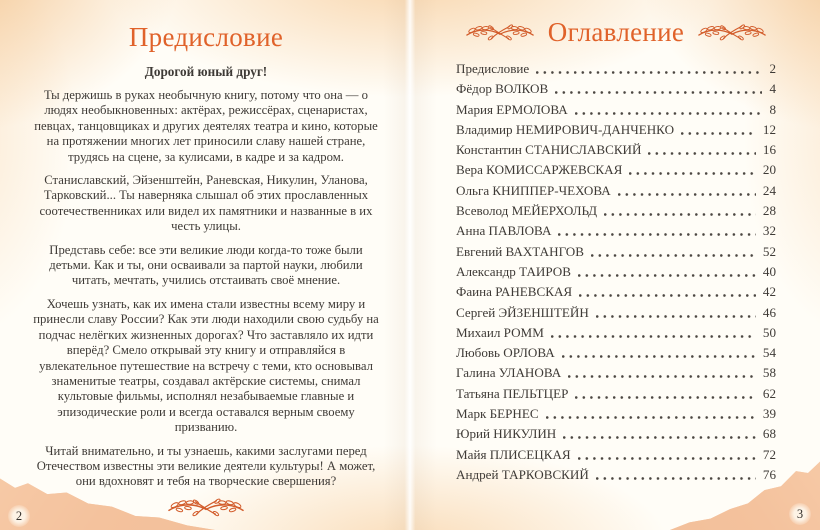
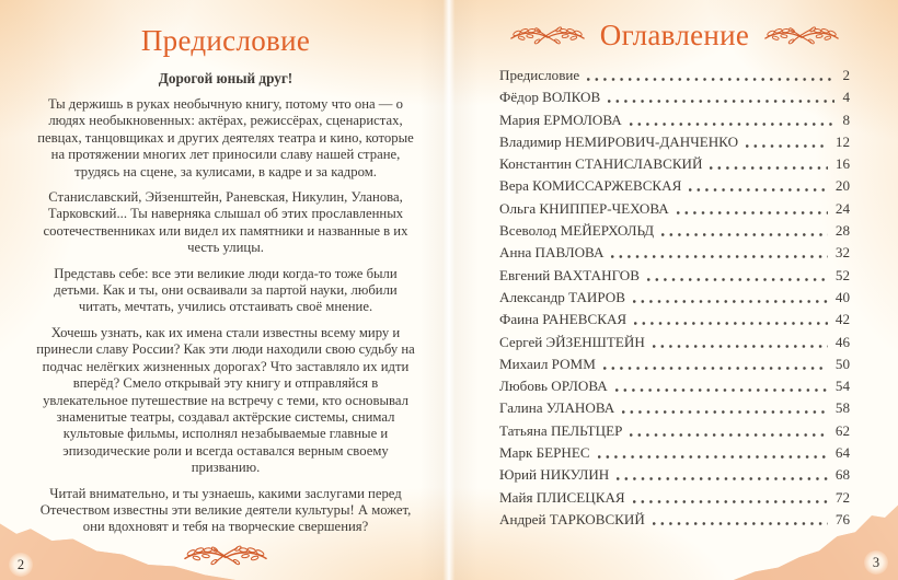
  Предисловие
  Дорогой юный друг!
  Ты держишь в руках необычную книгу, потому что она — о людях необыкновенных: актёрах, режиссёрах, сценаристах, певцах, танцовщиках и других деятелях театра и кино, которые на протяжении многих лет приносили славу нашей стране, трудясь на сцене, за кулисами, в кадре и за кадром.
  Станиславский, Эйзенштейн, Раневская, Никулин, Уланова, Тарковский... Ты наверняка слышал об этих прославленных соотечественниках или видел их памятники и названные в их честь улицы.
  Представь себе: все эти великие люди когда-то тоже были детьми. Как и ты, они осваивали за партой науки, любили читать, мечтать, учились отстаивать своё мнение.
  Хочешь узнать, как их имена стали известны всему миру и принесли славу России? Как эти люди находили свою судьбу на подчас нелёгких жизненных дорогах? Что заставляло их идти вперёд? Смело открывай эту книгу и отправляйся в увлекательное путешествие на встречу с теми, кто основывал знаменитые театры, создавал актёрские системы, снимал культовые фильмы, исполнял незабываемые главные и эпизодические роли и всегда оставался верным своему призванию.
  Читай внимательно, и ты узнаешь, какими заслугами перед Отечеством известны эти великие деятели культуры! А может, они вдохновят и тебя на творческие свершения?
  Оглавление
  Предисловие
  2
  Фёдор ВОЛКОВ
  4
  Мария ЕРМОЛОВА
  8
  Владимир НЕМИРОВИЧ-ДАНЧЕНКО
  12
  Константин СТАНИСЛАВСКИЙ
  16
  Вера КОМИССАРЖЕВСКАЯ
  20
  Ольга КНИППЕР-ЧЕХОВА
  24
  Всеволод МЕЙЕРХОЛЬД
  28
  Анна ПАВЛОВА
  32
  Евгений ВАХТАНГОВ
  52
  Александр ТАИРОВ
  40
  Фаина РАНЕВСКАЯ
  42
  Сергей ЭЙЗЕНШТЕЙН
  46
  Михаил РОММ
  50
  Любовь ОРЛОВА
  54
  Галина УЛАНОВА
  58
  Татьяна ПЕЛЬТЦЕР
  62
  Марк БЕРНЕС
- 39
+ 64
  Юрий НИКУЛИН
  68
  Майя ПЛИСЕЦКАЯ
  72
  Андрей ТАРКОВСКИЙ
  76
  2
  3
